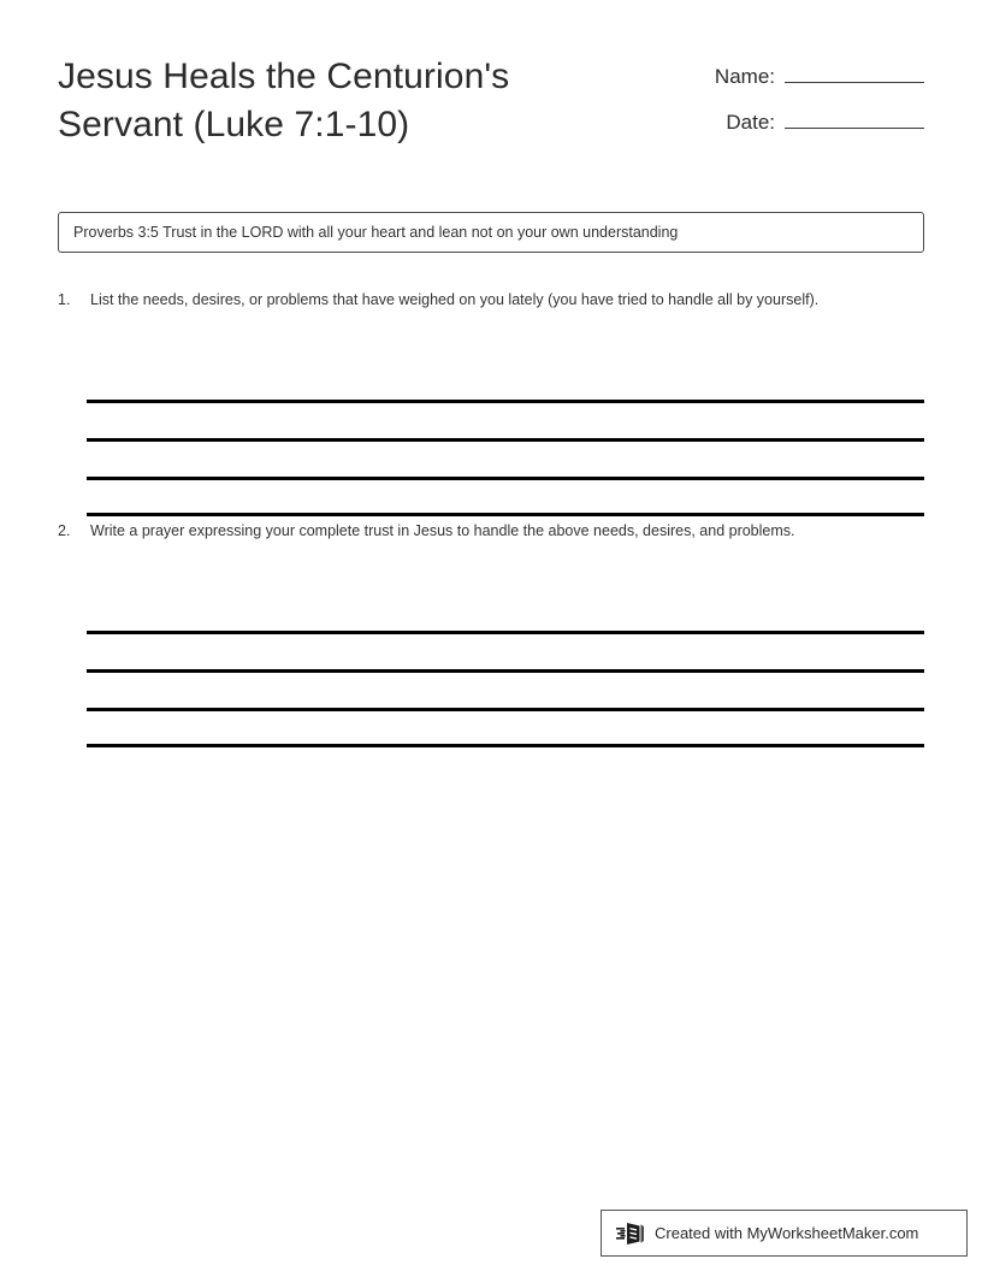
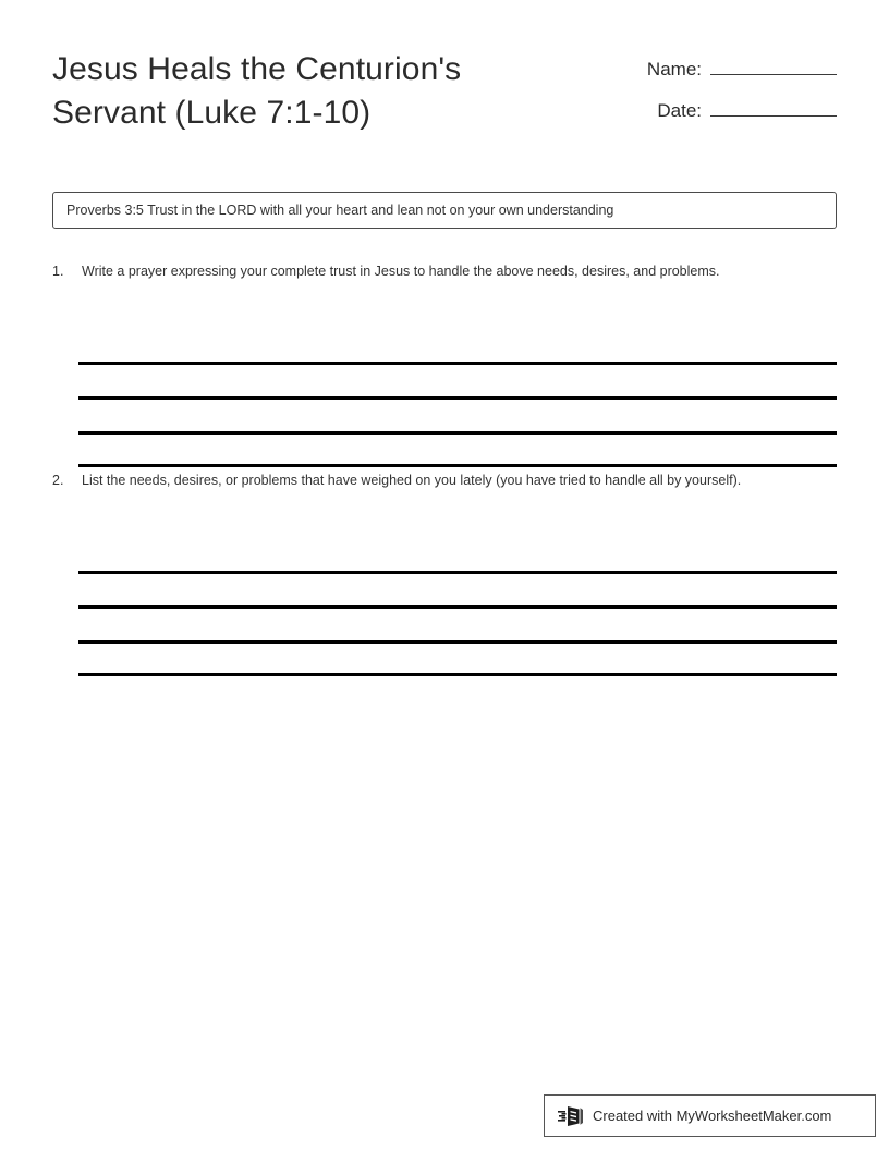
  Jesus Heals the Centurion's Servant (Luke 7:1-10)
  Name:
  Date:
  Proverbs 3:5 Trust in the LORD with all your heart and lean not on your own understanding
  1.
- List the needs, desires, or problems that have weighed on you lately (you have tried to handle all by yourself).
+ Write a prayer expressing your complete trust in Jesus to handle the above needs, desires, and problems.
  2.
- Write a prayer expressing your complete trust in Jesus to handle the above needs, desires, and problems.
+ List the needs, desires, or problems that have weighed on you lately (you have tried to handle all by yourself).
  Created with MyWorksheetMaker.com
